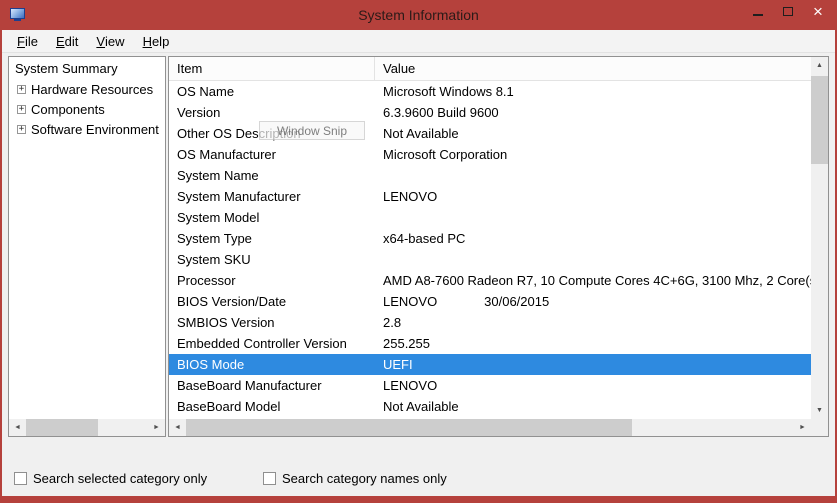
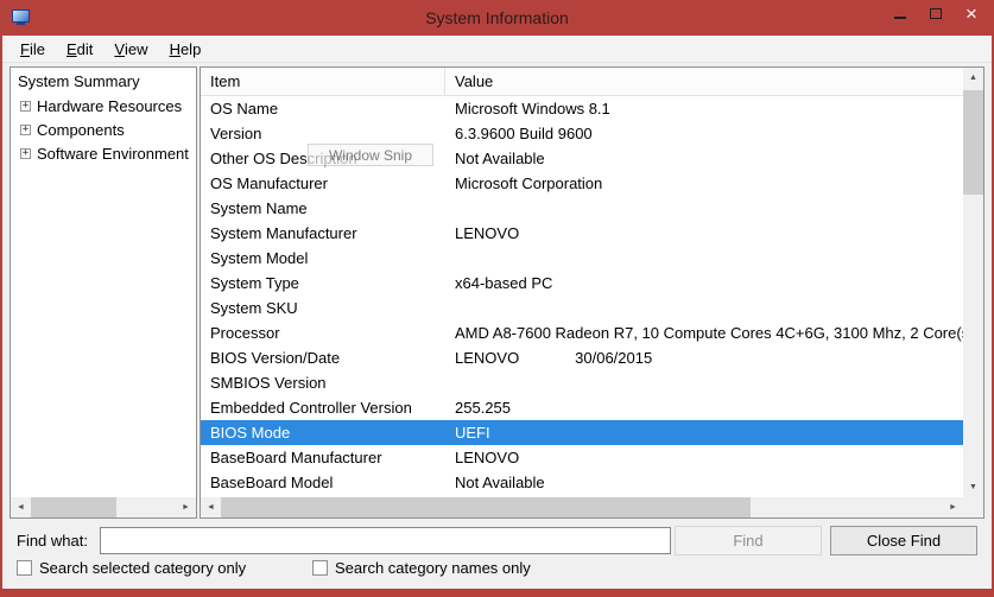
  System Information
  ×
  F
  ile
  E
  dit
  V
  iew
  H
  elp
  System Summary
  +
  Hardware Resources
  +
  Components
  +
  Software Environment
  Item
  Value
  OS Name
  Microsoft Windows 8.1
  Version
  6.3.9600 Build 9600
  Other OS Description
  Not Available
  OS Manufacturer
  Microsoft Corporation
  System Name
  System Manufacturer
  LENOVO
  System Model
  System Type
  x64-based PC
  System SKU
  Processor
  AMD A8-7600 Radeon R7, 10 Compute Cores 4C+6G, 3100 Mhz, 2 Core(
  BIOS Version/Date
  LENOVO 30/06/2015
  SMBIOS Version
- 2.8
  Embedded Controller Version
  255.255
  BIOS Mode
  UEFI
  BaseBoard Manufacturer
  LENOVO
  BaseBoard Model
  Not Available
  Window Snip
+ Find what:
+ Find
+ Close Find
  Search selected category only
  Search category names only
